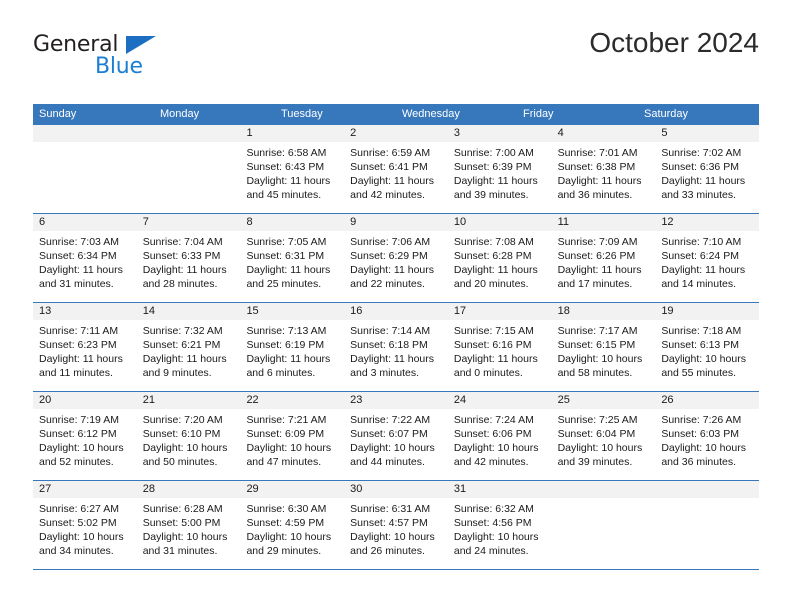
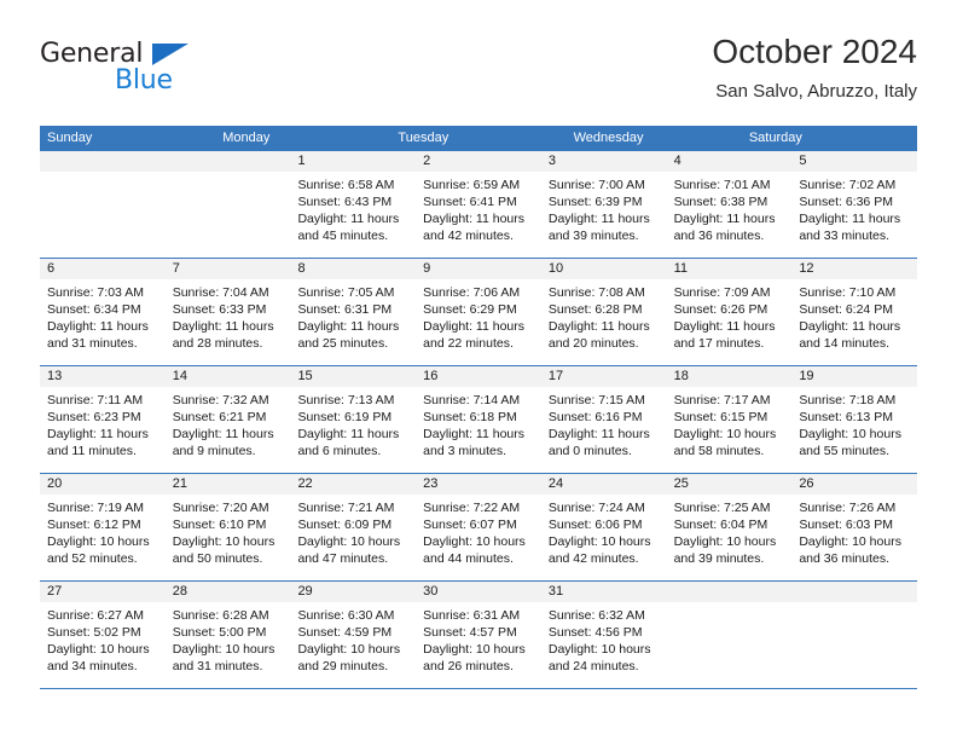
  General
  Blue
  October 2024
+ San Salvo, Abruzzo, Italy
  Sunday
  Monday
  Tuesday
  Wednesday
- Friday
  Saturday
  1
  Sunrise: 6:58 AM
  Sunset: 6:43 PM
  Daylight: 11 hours
  and 45 minutes.
  2
  Sunrise: 6:59 AM
  Sunset: 6:41 PM
  Daylight: 11 hours
  and 42 minutes.
  3
  Sunrise: 7:00 AM
  Sunset: 6:39 PM
  Daylight: 11 hours
  and 39 minutes.
  4
  Sunrise: 7:01 AM
  Sunset: 6:38 PM
  Daylight: 11 hours
  and 36 minutes.
  5
  Sunrise: 7:02 AM
  Sunset: 6:36 PM
  Daylight: 11 hours
  and 33 minutes.
  6
  Sunrise: 7:03 AM
  Sunset: 6:34 PM
  Daylight: 11 hours
  and 31 minutes.
  7
  Sunrise: 7:04 AM
  Sunset: 6:33 PM
  Daylight: 11 hours
  and 28 minutes.
  8
  Sunrise: 7:05 AM
  Sunset: 6:31 PM
  Daylight: 11 hours
  and 25 minutes.
  9
  Sunrise: 7:06 AM
  Sunset: 6:29 PM
  Daylight: 11 hours
  and 22 minutes.
  10
  Sunrise: 7:08 AM
  Sunset: 6:28 PM
  Daylight: 11 hours
  and 20 minutes.
  11
  Sunrise: 7:09 AM
  Sunset: 6:26 PM
  Daylight: 11 hours
  and 17 minutes.
  12
  Sunrise: 7:10 AM
  Sunset: 6:24 PM
  Daylight: 11 hours
  and 14 minutes.
  13
  Sunrise: 7:11 AM
  Sunset: 6:23 PM
  Daylight: 11 hours
  and 11 minutes.
  14
  Sunrise: 7:32 AM
  Sunset: 6:21 PM
  Daylight: 11 hours
  and 9 minutes.
  15
  Sunrise: 7:13 AM
  Sunset: 6:19 PM
  Daylight: 11 hours
  and 6 minutes.
  16
  Sunrise: 7:14 AM
  Sunset: 6:18 PM
  Daylight: 11 hours
  and 3 minutes.
  17
  Sunrise: 7:15 AM
  Sunset: 6:16 PM
  Daylight: 11 hours
  and 0 minutes.
  18
  Sunrise: 7:17 AM
  Sunset: 6:15 PM
  Daylight: 10 hours
  and 58 minutes.
  19
  Sunrise: 7:18 AM
  Sunset: 6:13 PM
  Daylight: 10 hours
  and 55 minutes.
  20
  Sunrise: 7:19 AM
  Sunset: 6:12 PM
  Daylight: 10 hours
  and 52 minutes.
  21
  Sunrise: 7:20 AM
  Sunset: 6:10 PM
  Daylight: 10 hours
  and 50 minutes.
  22
  Sunrise: 7:21 AM
  Sunset: 6:09 PM
  Daylight: 10 hours
  and 47 minutes.
  23
  Sunrise: 7:22 AM
  Sunset: 6:07 PM
  Daylight: 10 hours
  and 44 minutes.
  24
  Sunrise: 7:24 AM
  Sunset: 6:06 PM
  Daylight: 10 hours
  and 42 minutes.
  25
  Sunrise: 7:25 AM
  Sunset: 6:04 PM
  Daylight: 10 hours
  and 39 minutes.
  26
  Sunrise: 7:26 AM
  Sunset: 6:03 PM
  Daylight: 10 hours
  and 36 minutes.
  27
  Sunrise: 6:27 AM
  Sunset: 5:02 PM
  Daylight: 10 hours
  and 34 minutes.
  28
  Sunrise: 6:28 AM
  Sunset: 5:00 PM
  Daylight: 10 hours
  and 31 minutes.
  29
  Sunrise: 6:30 AM
  Sunset: 4:59 PM
  Daylight: 10 hours
  and 29 minutes.
  30
  Sunrise: 6:31 AM
  Sunset: 4:57 PM
  Daylight: 10 hours
  and 26 minutes.
  31
  Sunrise: 6:32 AM
  Sunset: 4:56 PM
  Daylight: 10 hours
  and 24 minutes.
